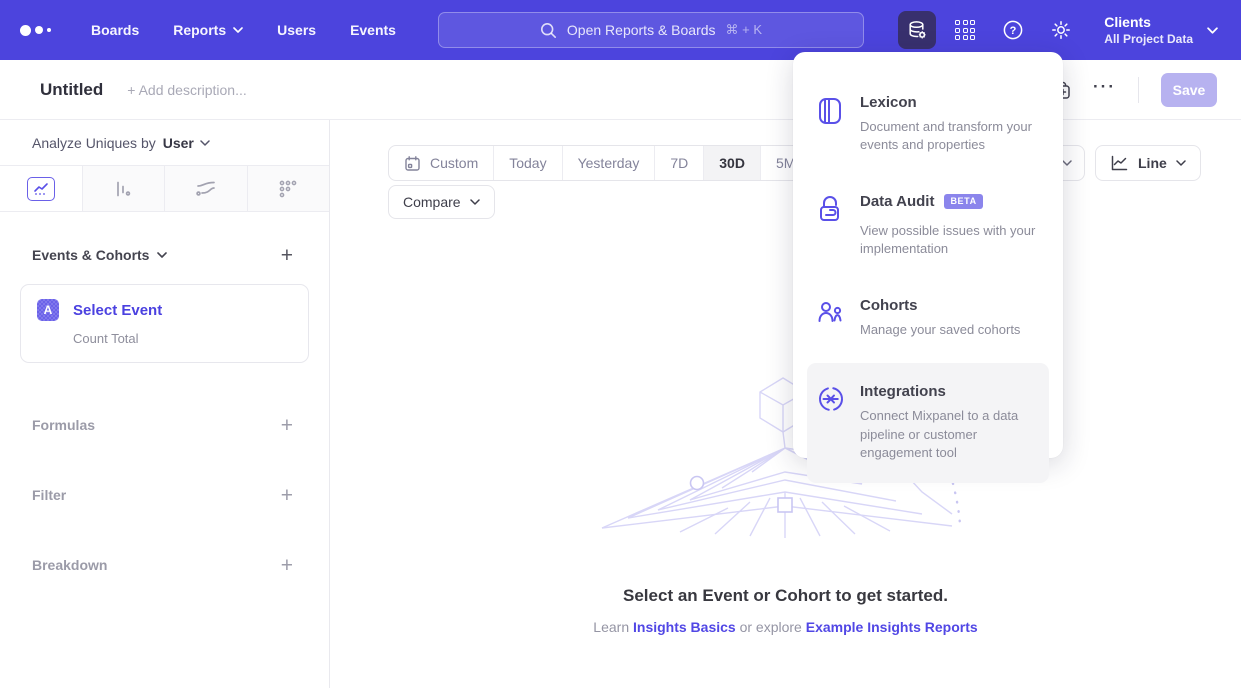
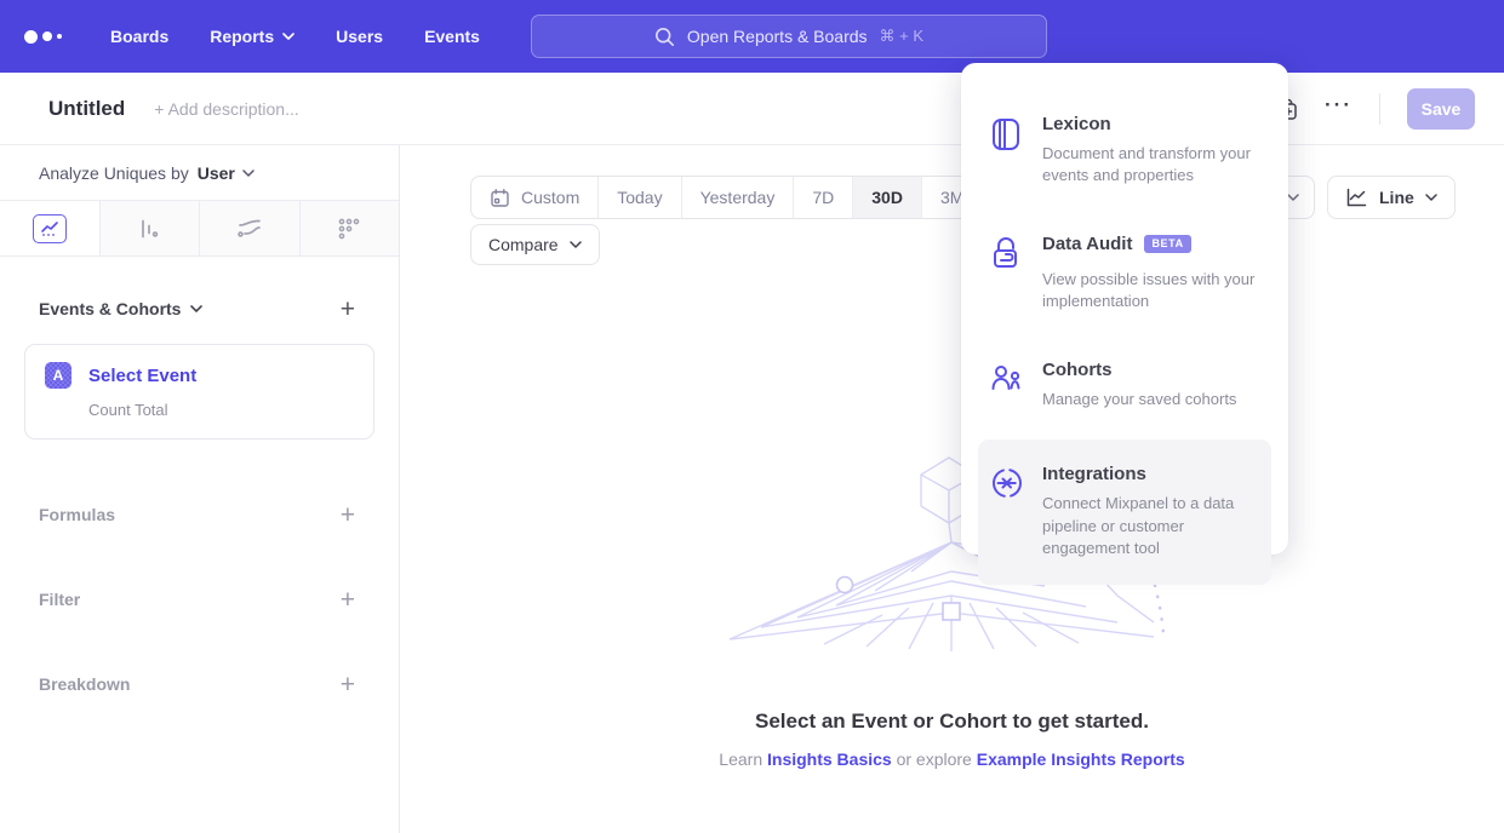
  Boards
  Reports
  Users
  Events
  Open Reports & Boards
  ⌘ + K
- ?
- Clients
- All Project Data
  Untitled
  + Add description...
  ···
  Save
  Analyze Uniques by
  User
  Events & Cohorts
  +
  A
  Select Event
  Count Total
  Formulas
  +
  Filter
  +
  Breakdown
  +
  Custom
  Today
  Yesterday
  7D
  30D
- 5M
+ 3M
  Line
  Compare
  Select an Event or Cohort to get started.
  Learn Insights Basics or explore Example Insights Reports
  Lexicon
  Document and transform your events and properties
  Data Audit
  BETA
  View possible issues with your implementation
  Cohorts
  Manage your saved cohorts
  Integrations
  Connect Mixpanel to a data pipeline or customer engagement tool
